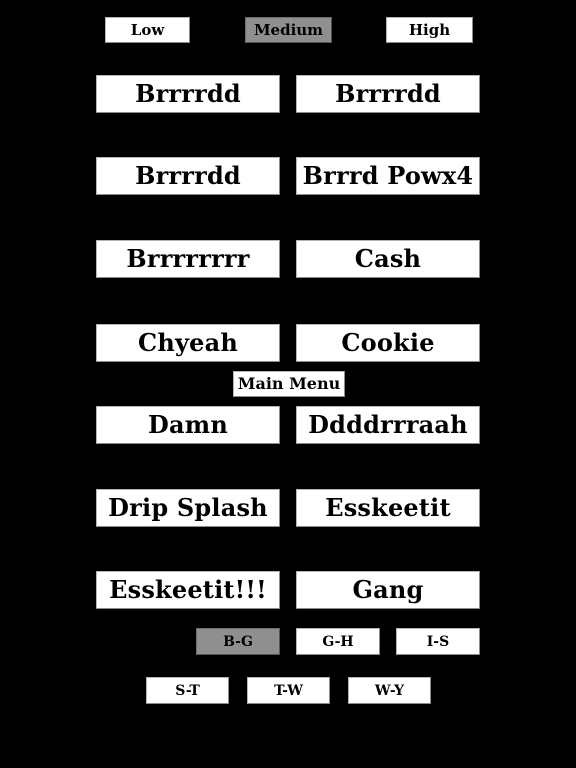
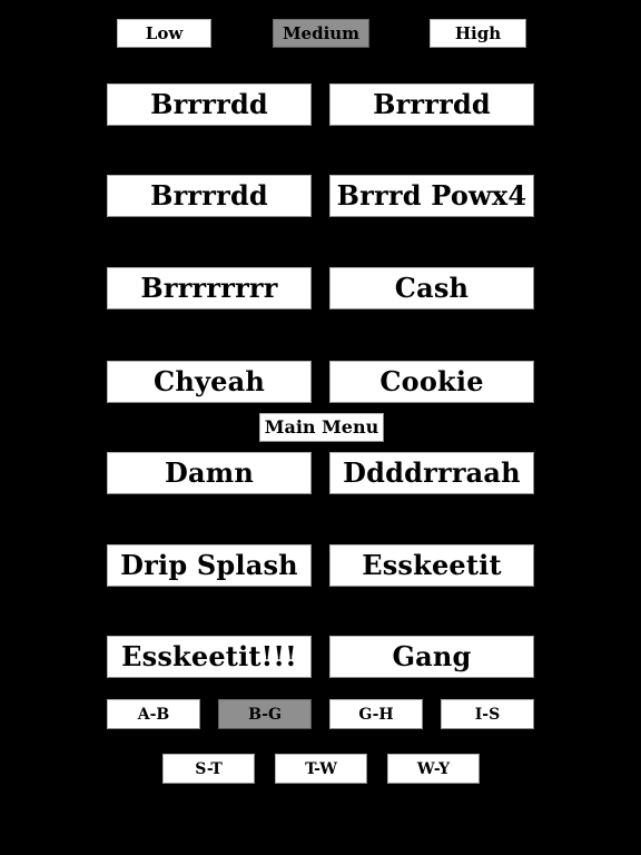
  Low
  Medium
  High
  Brrrrdd
  Brrrrdd
  Brrrrdd
  Brrrd Powx4
  Brrrrrrrr
  Cash
  Chyeah
  Cookie
  Main Menu
  Damn
  Ddddrrraah
  Drip Splash
  Esskeetit
  Esskeetit!!!
  Gang
+ A-B
  B-G
  G-H
  I-S
  S-T
  T-W
  W-Y
